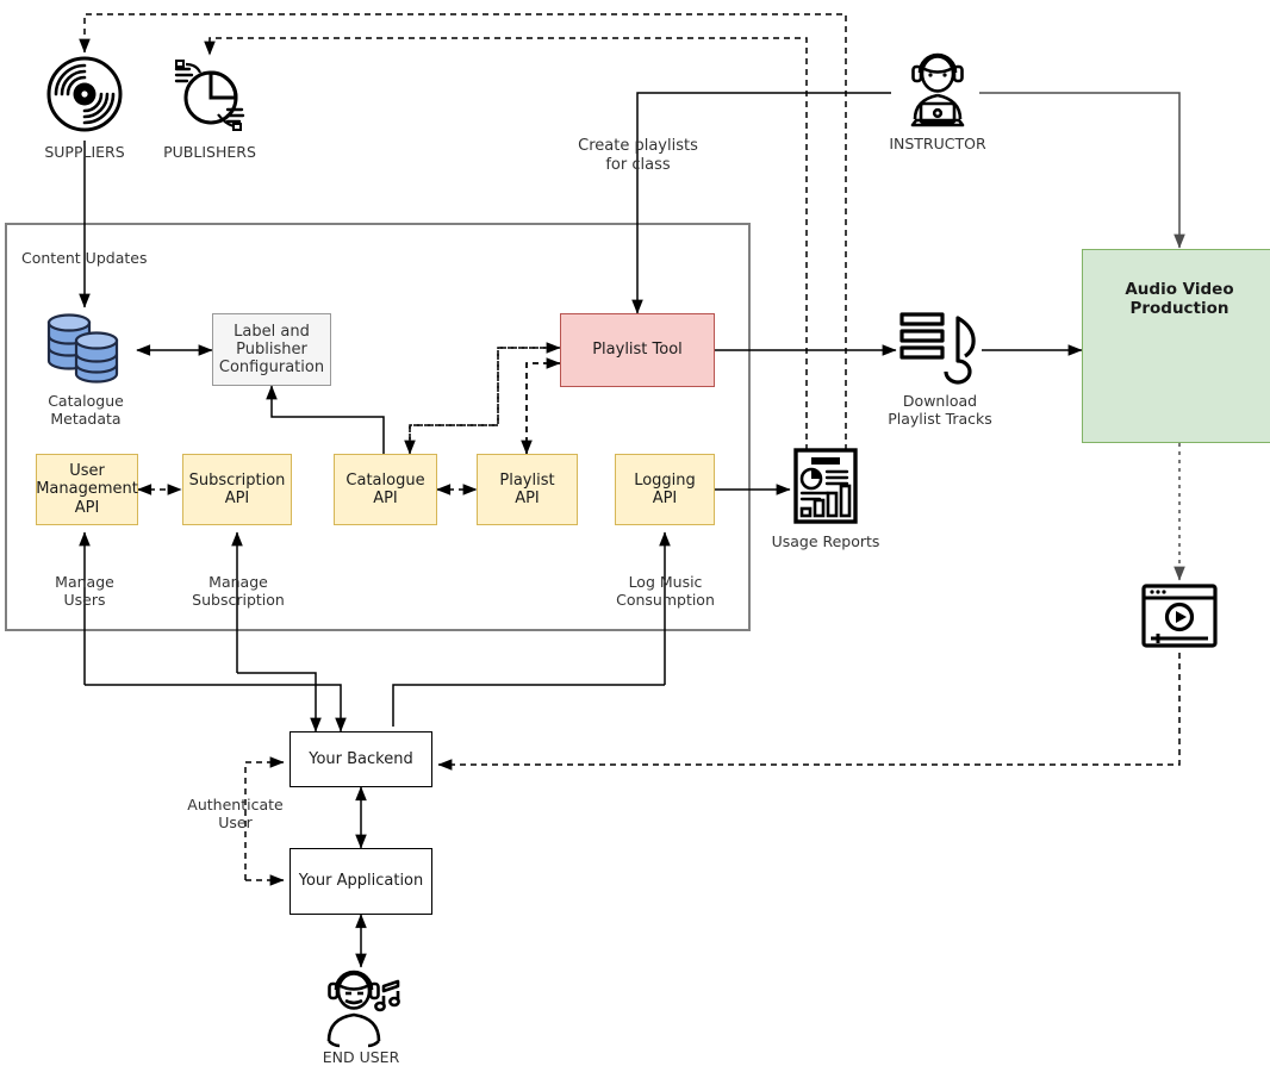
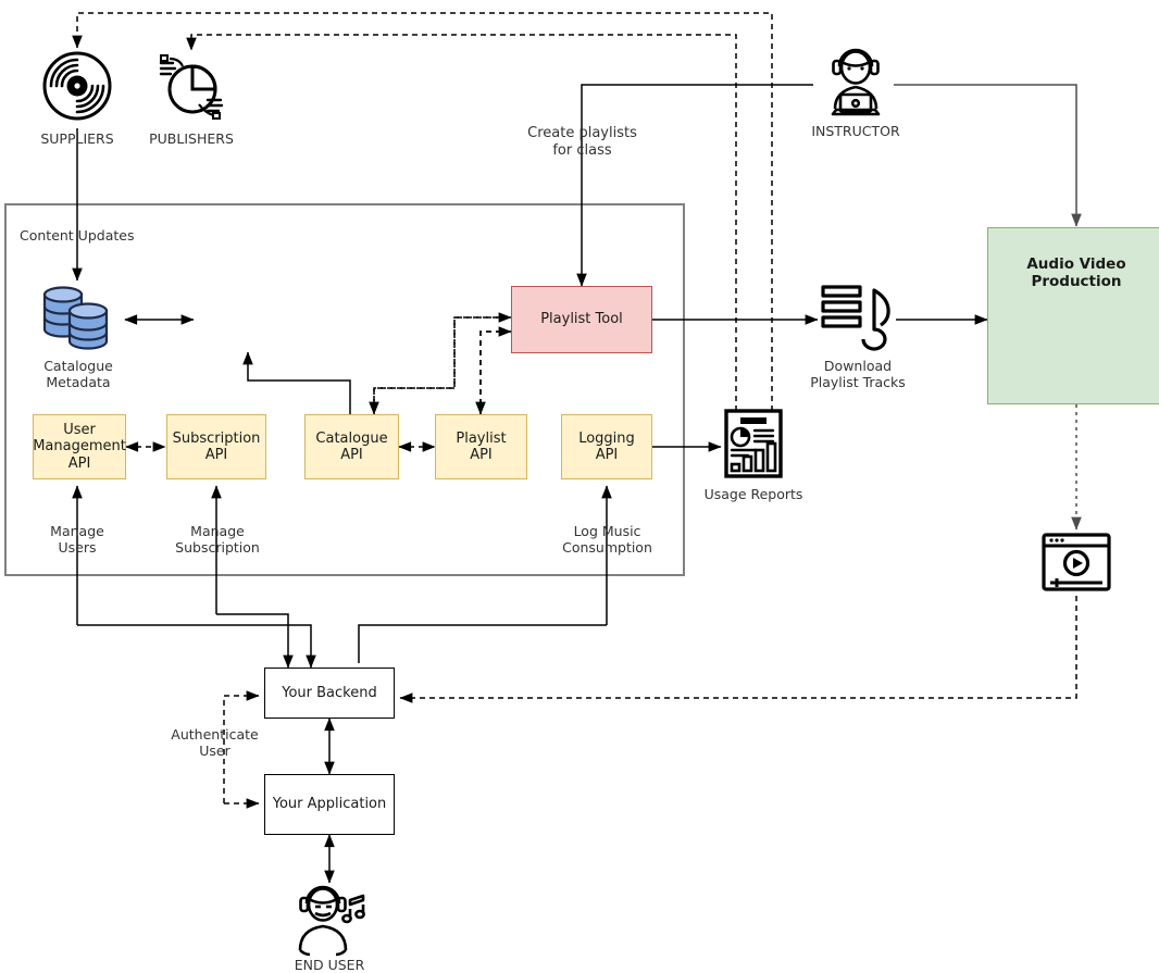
  SUPPLIERS
  PUBLISHERS
  INSTRUCTOR
  END USER
  Catalogue
  Metadata
  Usage Reports
  Download
  Playlist Tracks
  Content Updates
  Create playlists
  for class
  Manage
  Users
  Manage
  Subscription
  Log Music
  Consumption
  Authenticate
  User
- Label and
- Publisher
- Configuration
  Playlist Tool
  User
  Management
  API
  Subscription
  API
  Catalogue
  API
  Playlist
  API
  Logging
  API
  Audio Video
  Production
  Your Backend
  Your Application
